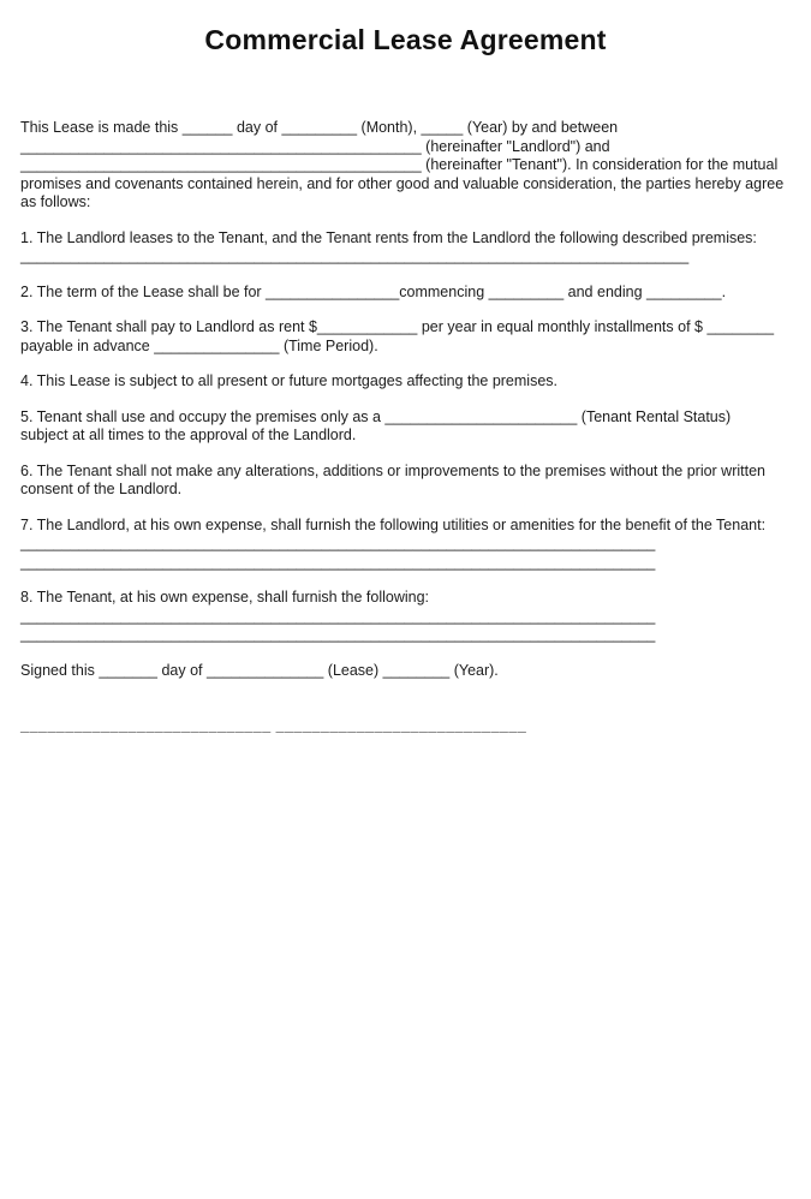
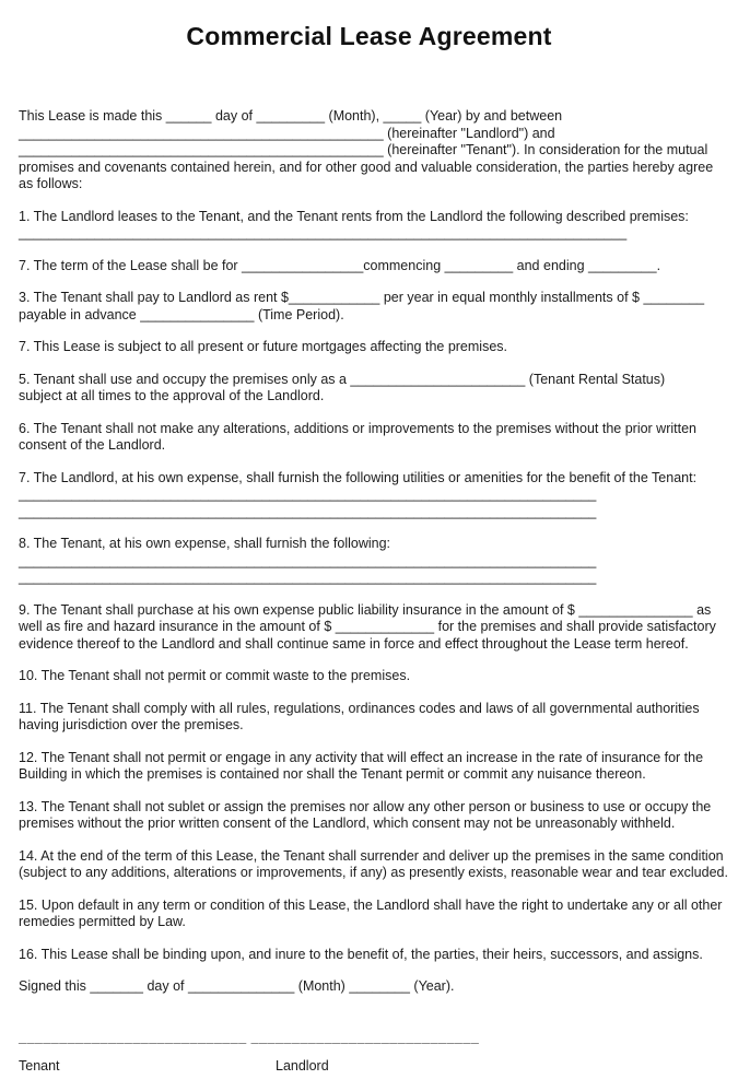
  Commercial Lease Agreement
  This Lease is made this ______ day of _________ (Month), _____ (Year) by and between
  ________________________________________________ (hereinafter "Landlord") and
  ________________________________________________ (hereinafter "Tenant"). In consideration for the mutual
  promises and covenants contained herein, and for other good and valuable consideration, the parties hereby agree
  as follows:
  1. The Landlord leases to the Tenant, and the Tenant rents from the Landlord the following described premises:
  ________________________________________________________________________________
- 2. The term of the Lease shall be for ________________commencing _________ and ending _________.
+ 7. The term of the Lease shall be for ________________commencing _________ and ending _________.
  3. The Tenant shall pay to Landlord as rent $____________ per year in equal monthly installments of $ ________
  payable in advance _______________ (Time Period).
- 4. This Lease is subject to all present or future mortgages affecting the premises.
+ 7. This Lease is subject to all present or future mortgages affecting the premises.
  5. Tenant shall use and occupy the premises only as a _______________________ (Tenant Rental Status)
  subject at all times to the approval of the Landlord.
  6. The Tenant shall not make any alterations, additions or improvements to the premises without the prior written
  consent of the Landlord.
  7. The Landlord, at his own expense, shall furnish the following utilities or amenities for the benefit of the Tenant:
  ____________________________________________________________________________
  ____________________________________________________________________________
  8. The Tenant, at his own expense, shall furnish the following:
  ____________________________________________________________________________
  ____________________________________________________________________________
+ 9. The Tenant shall purchase at his own expense public liability insurance in the amount of $ _______________ as
+ well as fire and hazard insurance in the amount of $ _____________ for the premises and shall provide satisfactory
+ evidence thereof to the Landlord and shall continue same in force and effect throughout the Lease term hereof.
+ 10. The Tenant shall not permit or commit waste to the premises.
+ 11. The Tenant shall comply with all rules, regulations, ordinances codes and laws of all governmental authorities
+ having jurisdiction over the premises.
+ 12. The Tenant shall not permit or engage in any activity that will effect an increase in the rate of insurance for the
+ Building in which the premises is contained nor shall the Tenant permit or commit any nuisance thereon.
+ 13. The Tenant shall not sublet or assign the premises nor allow any other person or business to use or occupy the
+ premises without the prior written consent of the Landlord, which consent may not be unreasonably withheld.
+ 14. At the end of the term of this Lease, the Tenant shall surrender and deliver up the premises in the same condition
+ (subject to any additions, alterations or improvements, if any) as presently exists, reasonable wear and tear excluded.
+ 15. Upon default in any term or condition of this Lease, the Landlord shall have the right to undertake any or all other
+ remedies permitted by Law.
+ 16. This Lease shall be binding upon, and inure to the benefit of, the parties, their heirs, successors, and assigns.
- Signed this _______ day of ______________ (Lease) ________ (Year).
+ Signed this _______ day of ______________ (Month) ________ (Year).
  ____________________________ ____________________________
+ Tenant
+ Landlord
